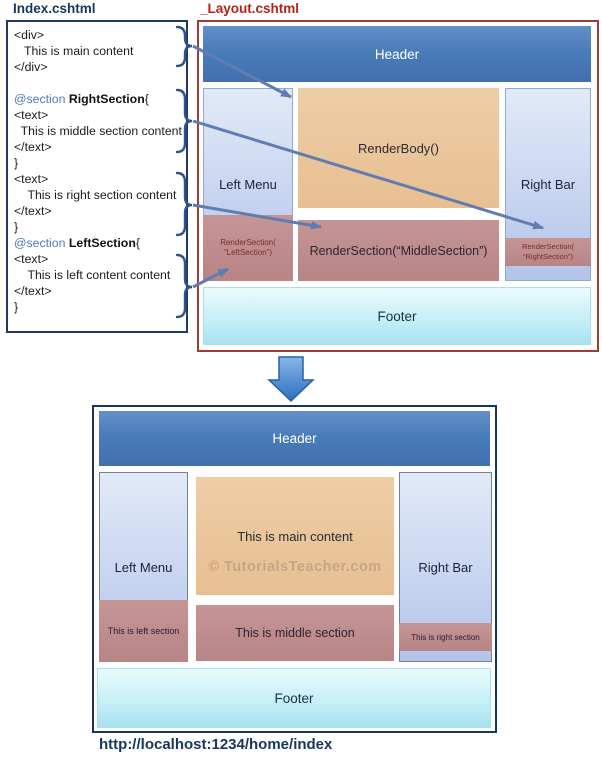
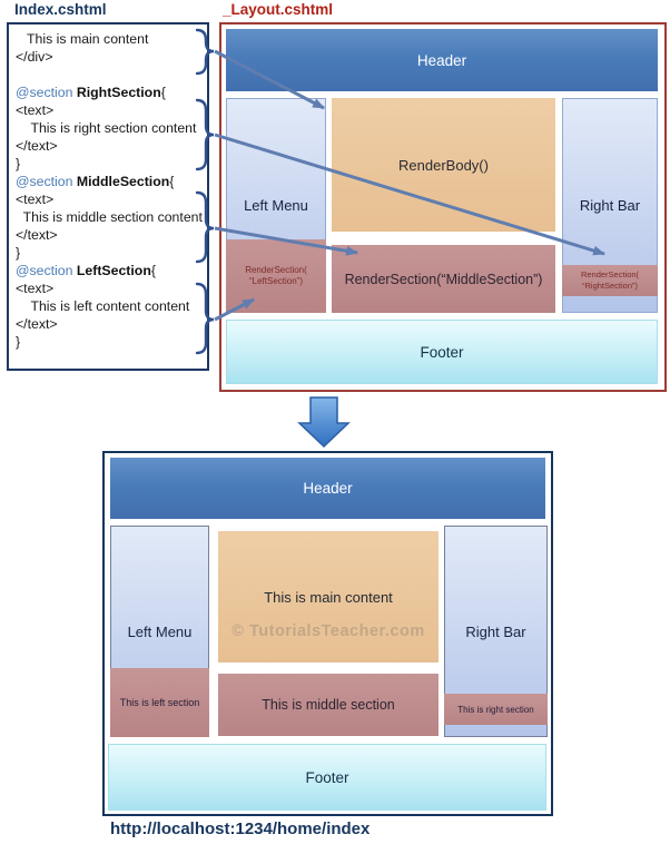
  Index.cshtml
  _Layout.cshtml
- <div>
  This is main content
  </div>
  @section RightSection{
  <text>
- This is middle section content
+ This is right section content
  </text>
  }
+ @section MiddleSection{
  <text>
- This is right section content
+ This is middle section content
  </text>
  }
  @section LeftSection{
  <text>
  This is left content content
  </text>
  }
  Header
  Left Menu
  RenderSection(
  “LeftSection”)
  RenderBody()
  RenderSection(“MiddleSection”)
  Right Bar
  RenderSection(
  “RightSection”)
  Footer
  Header
  Left Menu
  This is left section
  This is main content
  © TutorialsTeacher.com
  This is middle section
  Right Bar
  This is right section
  Footer
  http://localhost:1234/home/index
